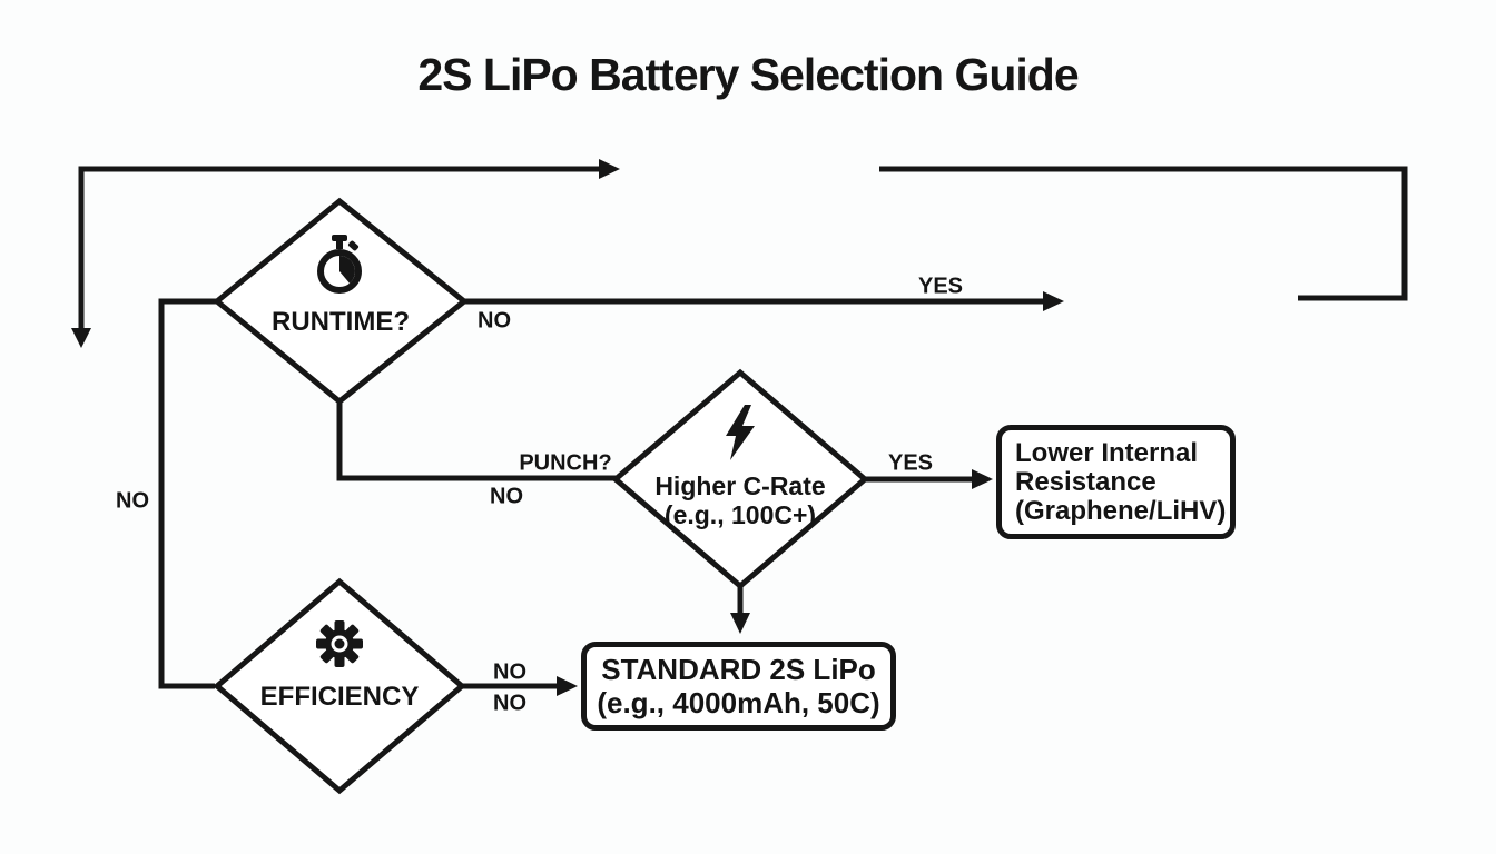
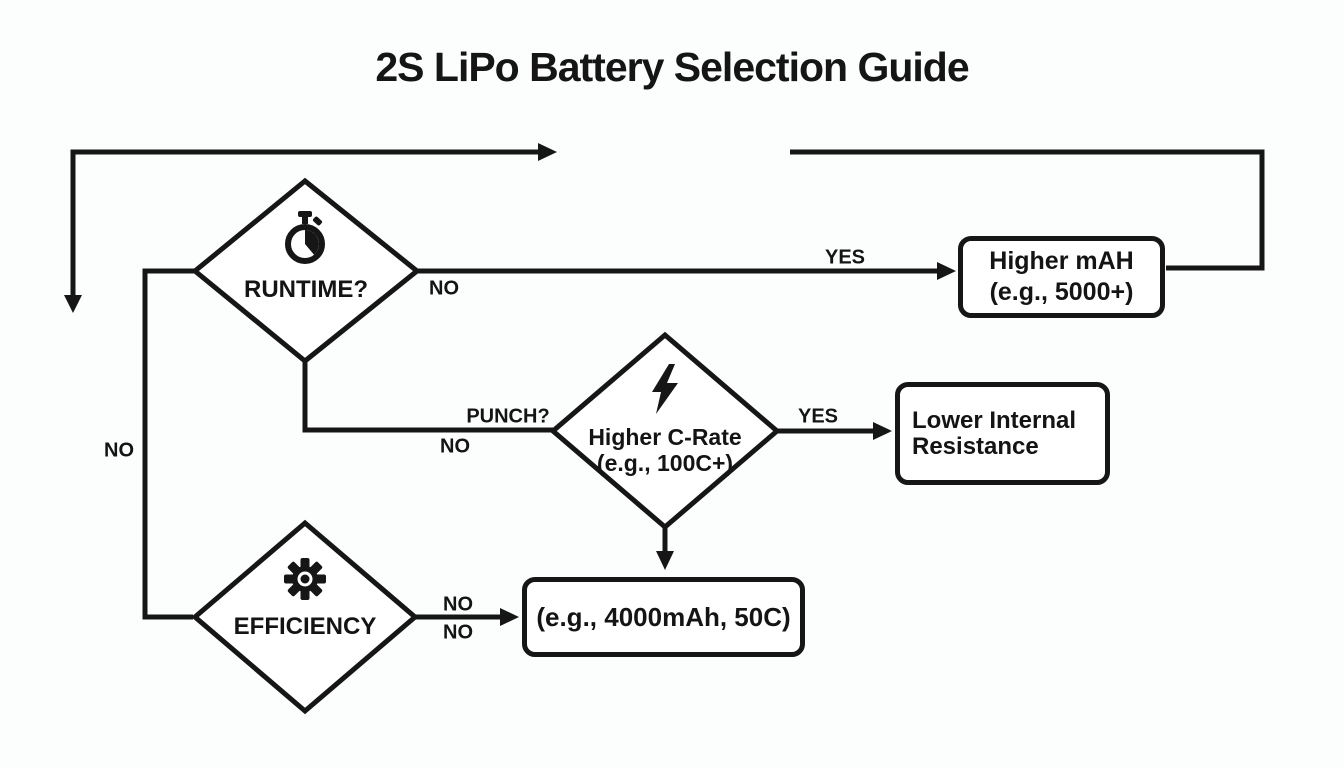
  2S LiPo Battery Selection Guide
+ Higher mAH
+ (e.g., 5000+)
  Lower Internal
  Resistance
- (Graphene/LiHV)
- STANDARD 2S LiPo
  (e.g., 4000mAh, 50C)
  RUNTIME?
  Higher C-Rate
  (e.g., 100C+)
  EFFICIENCY
  NO
  YES
  PUNCH?
  NO
  YES
  NO
  NO
  NO
